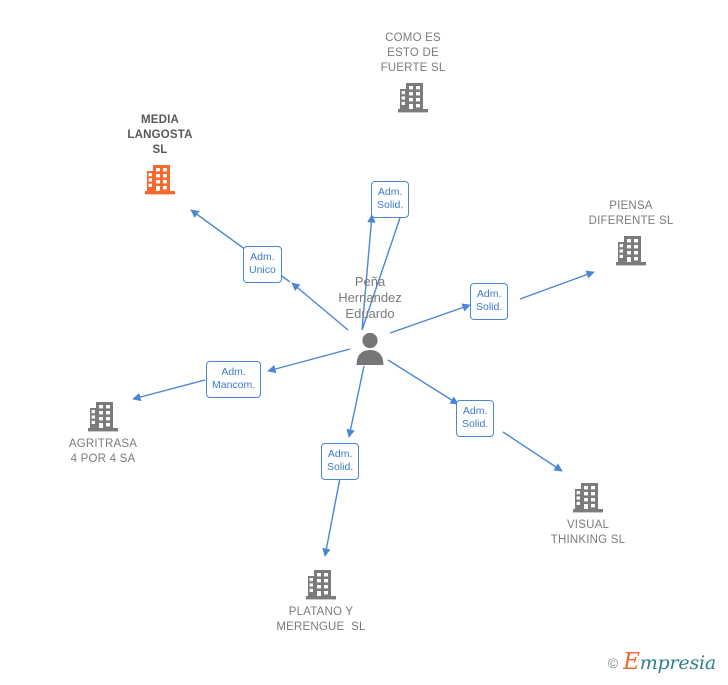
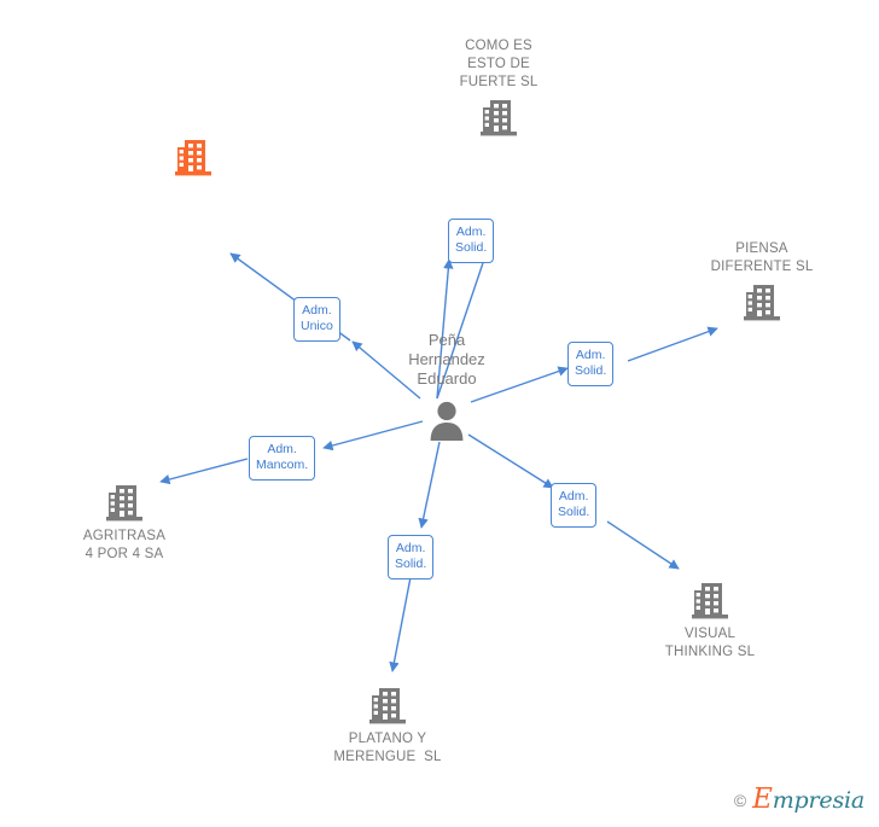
  Peña
  Hernandez
  Eduardo
  COMO ES
  ESTO DE
  FUERTE SL
- MEDIA
- LANGOSTA
- SL
  PIENSA
  DIFERENTE SL
  AGRITRASA
  4 POR 4 SA
  VISUAL
  THINKING SL
  PLATANO Y
  MERENGUE SL
  Adm.
  Solid.
  Adm.
  Unico
  Adm.
  Solid.
  Adm.
  Mancom.
  Adm.
  Solid.
  Adm.
  Solid.
  ©
  Empresia
